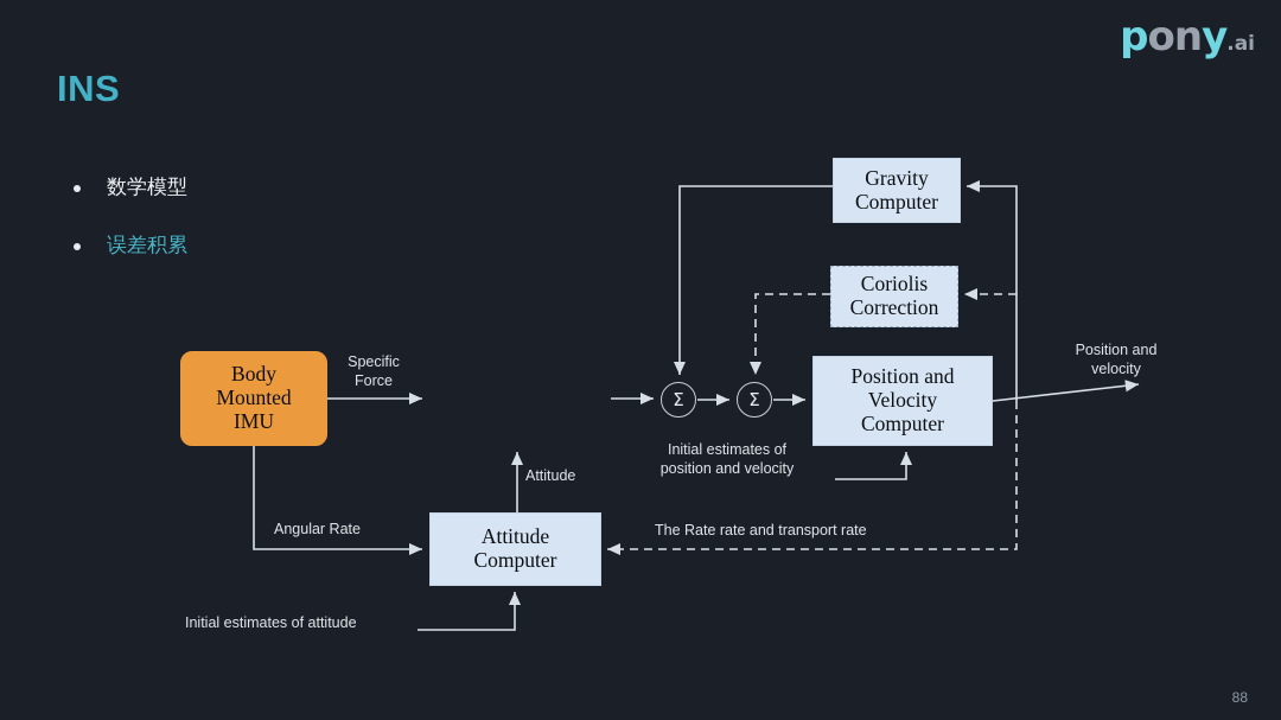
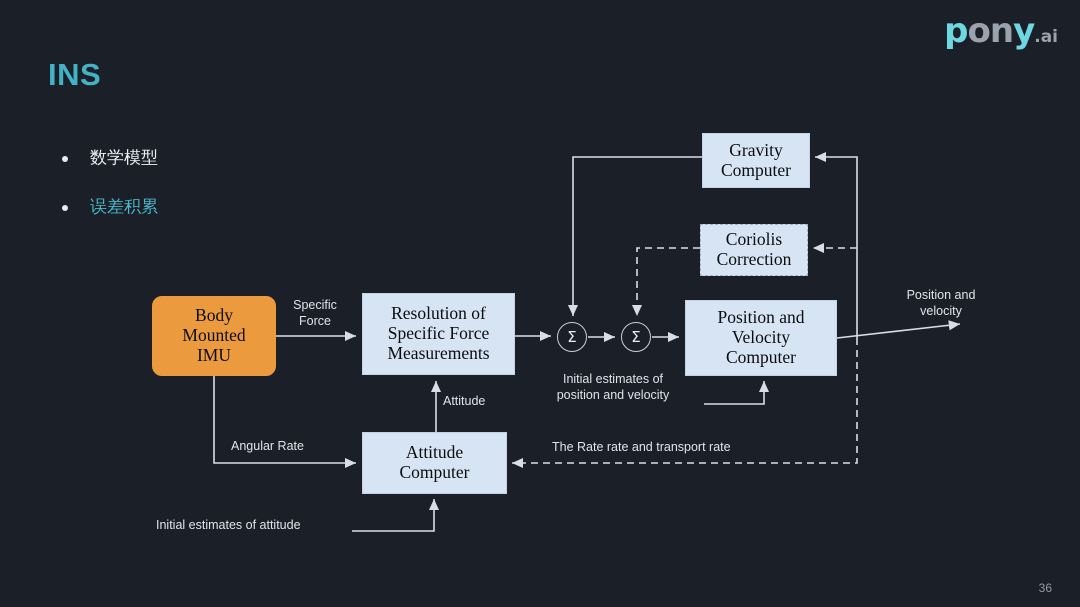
  pony.ai
  INS
  数学模型
  误差积累
- 88
+ 36
  Body
  Mounted
  IMU
+ Resolution of
+ Specific Force
+ Measurements
  Attitude
  Computer
  Gravity
  Computer
  Coriolis
  Correction
  Position and
  Velocity
  Computer
  Σ
  Σ
  Specific
  Force
  Attitude
  Angular Rate
  Initial estimates of attitude
  Initial estimates of
  position and velocity
  The Rate rate and transport rate
  Position and
  velocity
